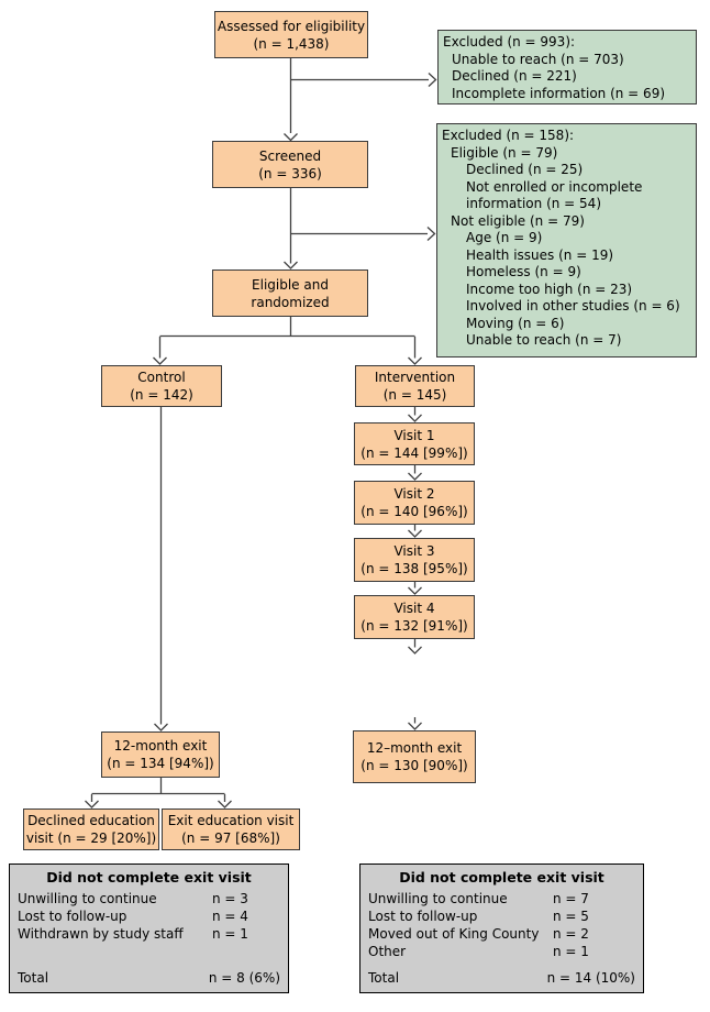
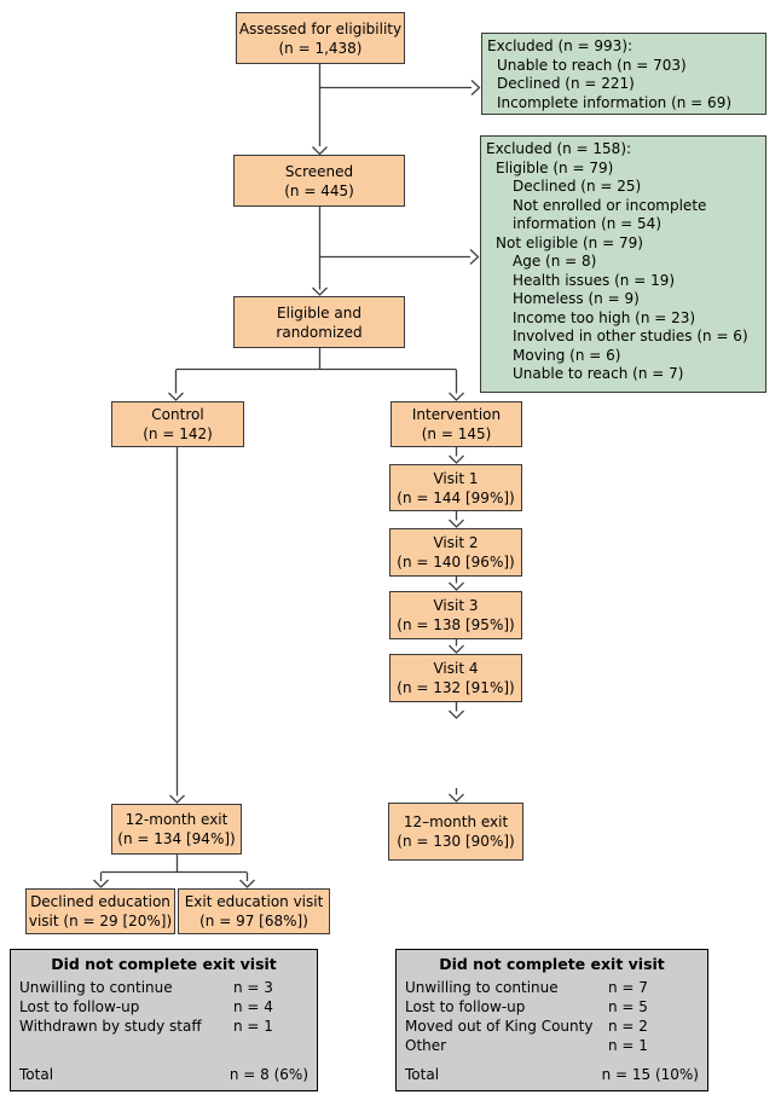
  Assessed for eligibility
  (n = 1,438)
  Excluded (n = 993):
  Unable to reach (n = 703)
  Declined (n = 221)
  Incomplete information (n = 69)
  Screened
- (n = 336)
+ (n = 445)
  Excluded (n = 158):
  Eligible (n = 79)
  Declined (n = 25)
  Not enrolled or incomplete
  information (n = 54)
  Not eligible (n = 79)
- Age (n = 9)
+ Age (n = 8)
  Health issues (n = 19)
  Homeless (n = 9)
  Income too high (n = 23)
  Involved in other studies (n = 6)
  Moving (n = 6)
  Unable to reach (n = 7)
  Eligible and
  randomized
  Control
  (n = 142)
  Intervention
  (n = 145)
  Visit 1
  (n = 144 [99%])
  Visit 2
  (n = 140 [96%])
  Visit 3
  (n = 138 [95%])
  Visit 4
  (n = 132 [91%])
  12–month exit
  (n = 130 [90%])
  12-month exit
  (n = 134 [94%])
  Declined education
  visit (n = 29 [20%])
  Exit education visit
  (n = 97 [68%])
  Did not complete exit visit
  Unwilling to continue
  n = 3
  Lost to follow-up
  n = 4
  Withdrawn by study staff
  n = 1
  Total
  n = 8 (6%)
  Did not complete exit visit
  Unwilling to continue
  n = 7
  Lost to follow-up
  n = 5
  Moved out of King County
  n = 2
  Other
  n = 1
  Total
- n = 14 (10%)
+ n = 15 (10%)
